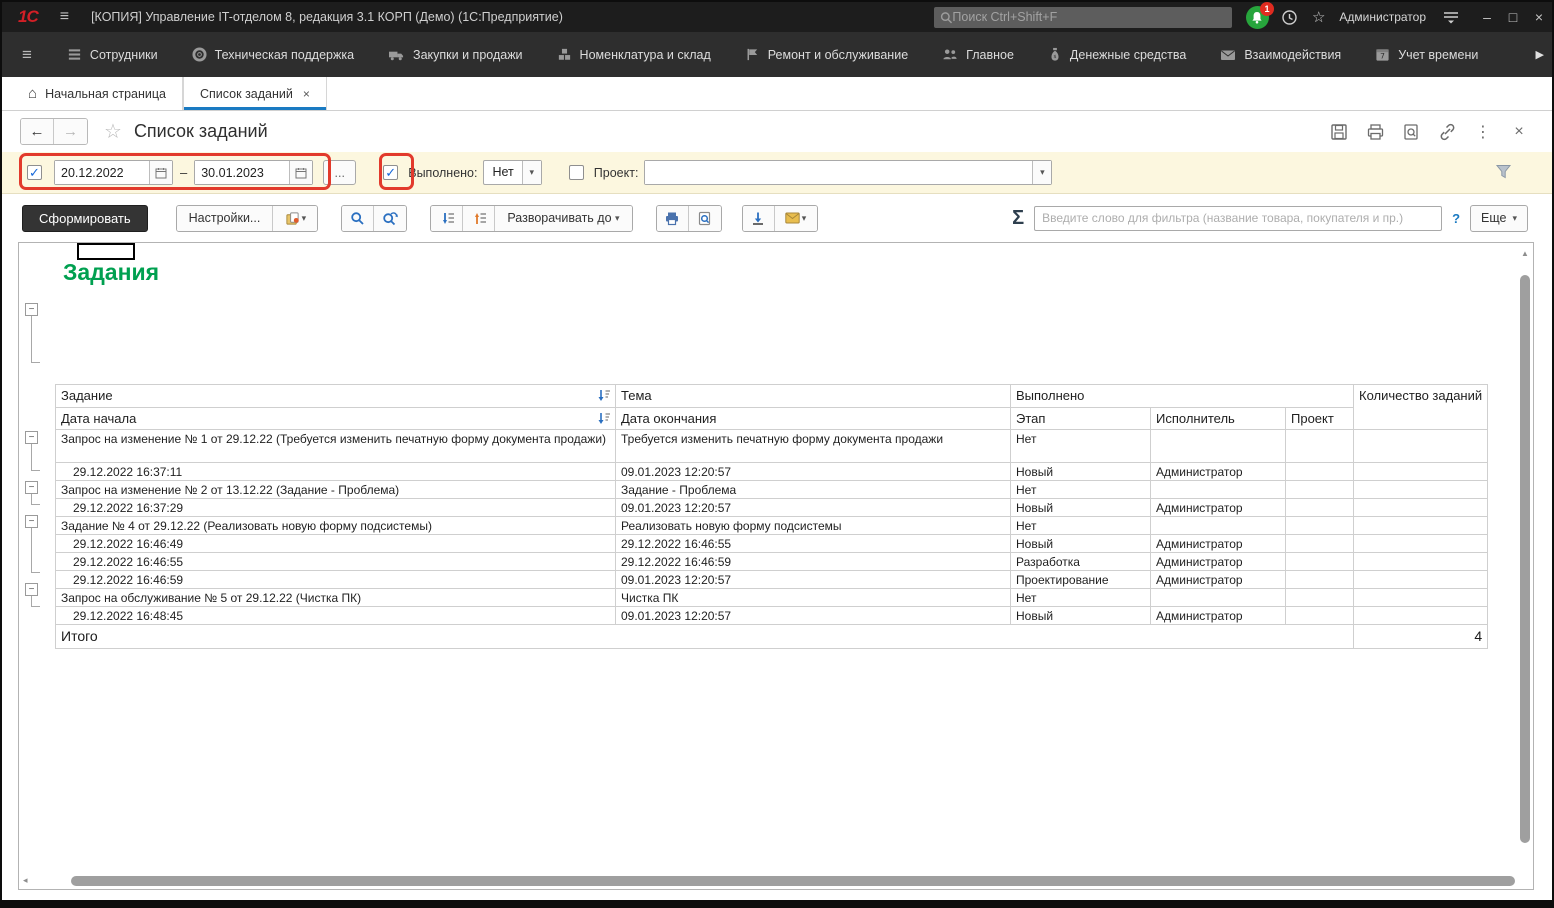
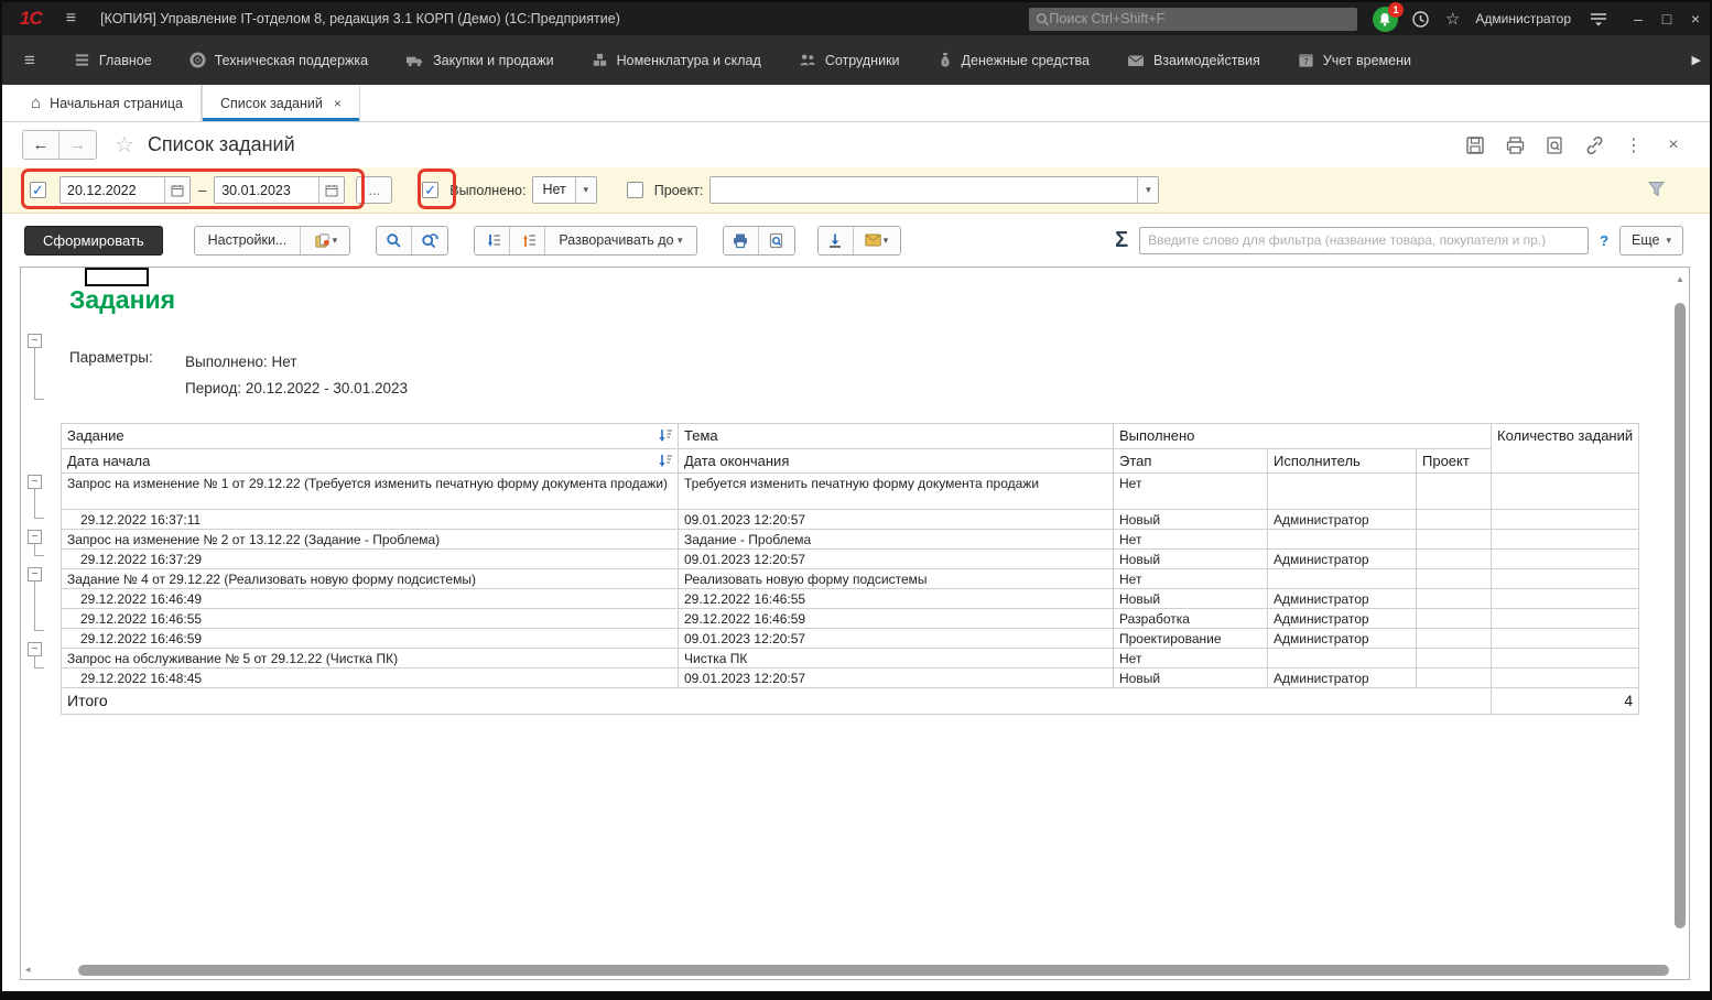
  1С
  ≡
  [КОПИЯ] Управление IT-отделом 8, редакция 3.1 КОРП (Демо) (1С:Предприятие)
  Поиск Ctrl+Shift+F
  1
  ☆
  Администратор
  –
  □
  ×
  ≡
- Сотрудники
+ Главное
  Техническая поддержка
  Закупки и продажи
  Номенклатура и склад
- Ремонт и обслуживание
- Главное
+ Сотрудники
  Денежные средства
  Взаимодействия
  7
  Учет времени
  ▶
  ⌂
  Начальная страница
  Список заданий
  ×
  ←
  →
  ☆
  Список заданий
  ⋮
  ×
  ✓
  20.12.2022
  –
  30.01.2023
  ...
  ✓
  Выполнено:
  Нет
  ▾
  Проект:
  ▾
  Сформировать
  Настройки...
  ▾
  Разворачивать до
  ▾
  ▾
  Σ
  Введите слово для фильтра (название товара, покупателя и пр.)
  ?
  Еще
  ▾
  Задания
+ Параметры:
+ Выполнено: Нет
+ Период: 20.12.2022 - 30.01.2023
  −
  −
  −
  −
  −
  Задание	Тема	Выполнено	Количество заданий
  Дата начала	Дата окончания	Этап	Исполнитель	Проект
  Запрос на изменение № 1 от 29.12.22 (Требуется изменить печатную форму документа продажи)	Требуется изменить печатную форму документа продажи	Нет
  29.12.2022 16:37:11	09.01.2023 12:20:57	Новый	Администратор
  Запрос на изменение № 2 от 13.12.22 (Задание - Проблема)	Задание - Проблема	Нет
  29.12.2022 16:37:29	09.01.2023 12:20:57	Новый	Администратор
  Задание № 4 от 29.12.22 (Реализовать новую форму подсистемы)	Реализовать новую форму подсистемы	Нет
  29.12.2022 16:46:49	29.12.2022 16:46:55	Новый	Администратор
  29.12.2022 16:46:55	29.12.2022 16:46:59	Разработка	Администратор
  29.12.2022 16:46:59	09.01.2023 12:20:57	Проектирование	Администратор
  Запрос на обслуживание № 5 от 29.12.22 (Чистка ПК)	Чистка ПК	Нет
  29.12.2022 16:48:45	09.01.2023 12:20:57	Новый	Администратор
  Итого	4
  ▲
  ◂
